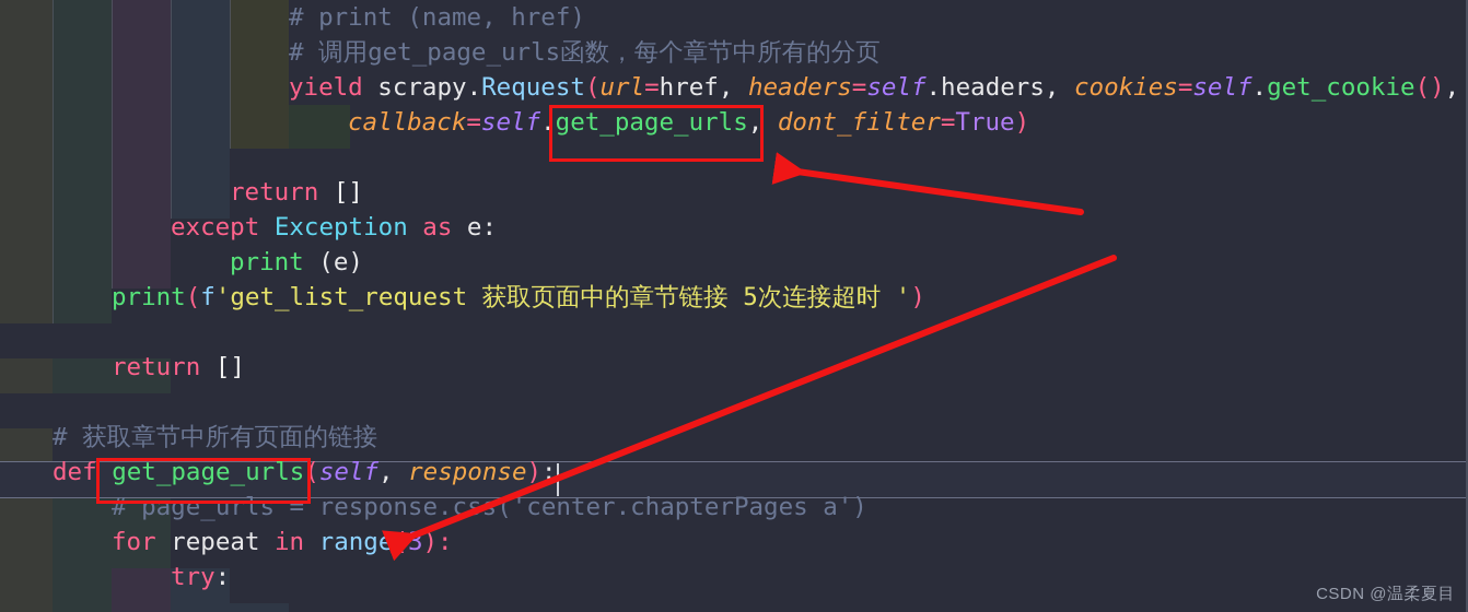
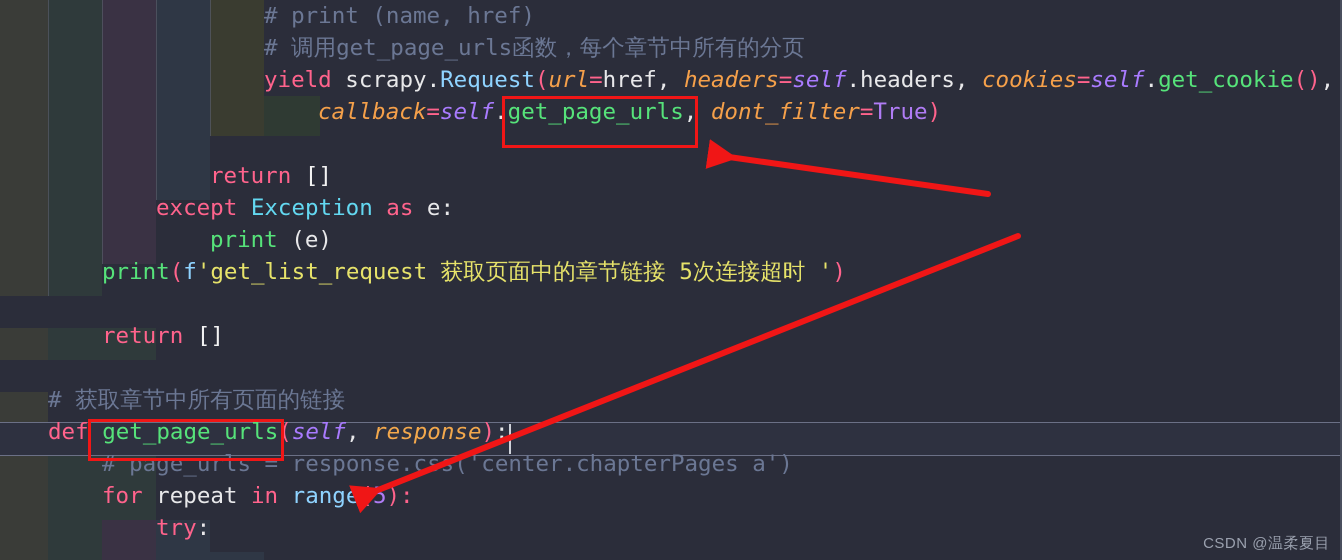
  # print (name, href)
  # 调用get_page_urls函数，每个章节中所有的分页
  yield scrapy.Request(url=href, headers=self.headers, cookies=self.get_cookie(),
  callback=self.get_page_urls, dont_filter=True)
  return []
  except Exception as e:
  print (e)
  print(f'get_list_request 获取页面中的章节链接 5次连接超时 ')
  return []
  # 获取章节中所有页面的链接
  def get_page_urls(self, response):
  # page_urls = response.cs('center.chapterPages a')
- for repeat in range 3):
+ for repeat in range 5):
  try:
  CSDN @温柔夏目
